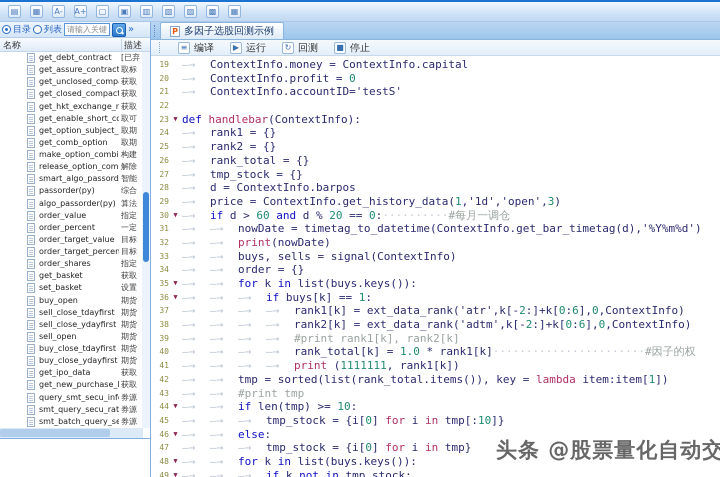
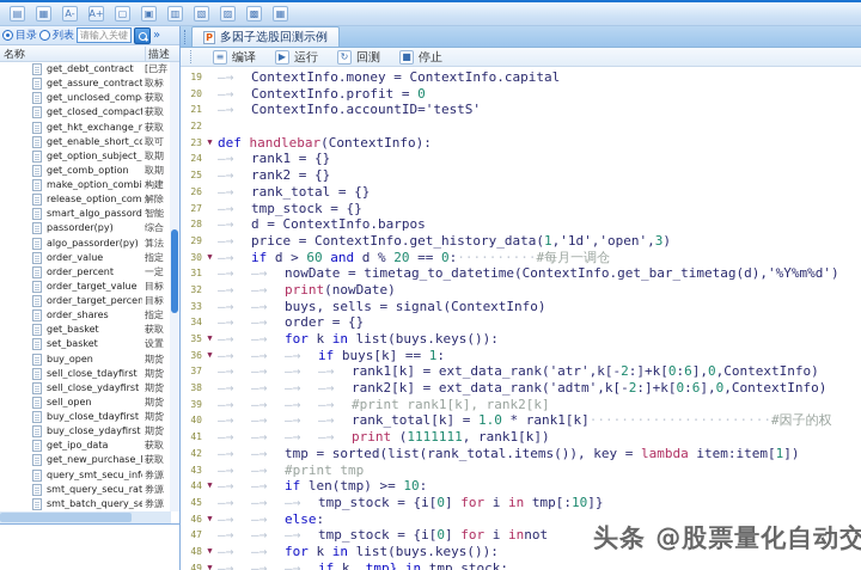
  ▤
  ▦
  A-
  A+
  ▢
  ▣
  ▥
  ▧
  ▨
  ▩
  ▦
  目录
  列表
  请输入关键
  »
  名称
  描述
  get_debt_contract
  [已弃
  get_assure_contract
  取标
  get_unclosed_comp
  获取
  get_closed_compact
  获取
  get_hkt_exchange_r
  获取
  get_enable_short_co
  取可
  get_option_subject_
  取期
  get_comb_option
  取期
  make_option_combi
  构建
  release_option_com
  解除
  smart_algo_passord
  智能
  passorder(py)
  综合
  algo_passorder(py)
  算法
  order_value
  指定
  order_percent
  一定
  order_target_value
  目标
  order_target_percen
  目标
  order_shares
  指定
  get_basket
  获取
  set_basket
  设置
  buy_open
  期货
  sell_close_tdayfirst
  期货
  sell_close_ydayfirst
  期货
  sell_open
  期货
  buy_close_tdayfirst
  期货
  buy_close_ydayfirst
  期货
  get_ipo_data
  获取
  get_new_purchase_l
  获取
  query_smt_secu_inf
  券源
  smt_query_secu_rat
  券源
  smt_batch_query_se
  券源
  P
  多因子选股回测示例
  ≡
  编译
  ▶
  运行
  ↻
  回测
  ■
  停止
  19 —→ ContextInfo.money = ContextInfo.capital
  20 —→ ContextInfo.profit = 0
  21 —→ ContextInfo.accountID='testS'
  22
  23 ▼ def handlebar(ContextInfo):
  24 —→ rank1 = {}
  25 —→ rank2 = {}
  26 —→ rank_total = {}
  27 —→ tmp_stock = {}
  28 —→ d = ContextInfo.barpos
  29 —→ price = ContextInfo.get_history_data(1,'1d','open',3)
  30 ▼ —→ if d > 60 and d % 20 == 0:··········#每月一调仓
  31 —→ —→ nowDate = timetag_to_datetime(ContextInfo.get_bar_timetag(d),'%Y%m%d')
  32 —→ —→ print(nowDate)
  33 —→ —→ buys, sells = signal(ContextInfo)
  34 —→ —→ order = {}
  35 ▼ —→ —→ for k in list(buys.keys()):
  36 ▼ —→ —→ —→ if buys[k] == 1:
  37 —→ —→ —→ —→ rank1[k] = ext_data_rank('atr',k[-2:]+k[0:6],0,ContextInfo)
  38 —→ —→ —→ —→ rank2[k] = ext_data_rank('adtm',k[-2:]+k[0:6],0,ContextInfo)
  39 —→ —→ —→ —→ #print rank1[k], rank2[k]
  40 —→ —→ —→ —→ rank_total[k] = 1.0 * rank1[k]·······················#因子的权
  41 —→ —→ —→ —→ print (1111111, rank1[k])
  42 —→ —→ tmp = sorted(list(rank_total.items()), key = lambda item:item[1])
  43 —→ —→ #print tmp
  44 ▼ —→ —→ if len(tmp) >= 10:
  45 —→ —→ —→ tmp_stock = {i[0] for i in tmp[:10]}
  46 ▼ —→ —→ else:
- 47 —→ —→ —→ tmp_stock = {i[0] for i in tmp}
+ 47 —→ —→ —→ tmp_stock = {i[0] for i innot
  48 ▼ —→ —→ for k in list(buys.keys()):
- 49 ▼ —→ —→ —→ if k not in tmp_stock:
+ 49 ▼ —→ —→ —→ if k tmp} in tmp_stock:
  头条 @股票量化自动交
